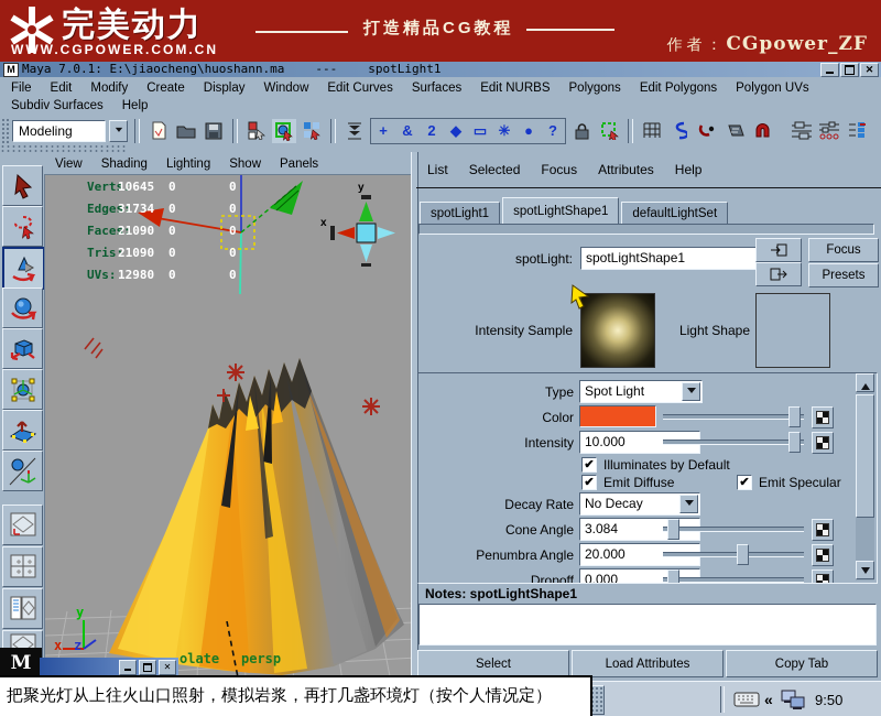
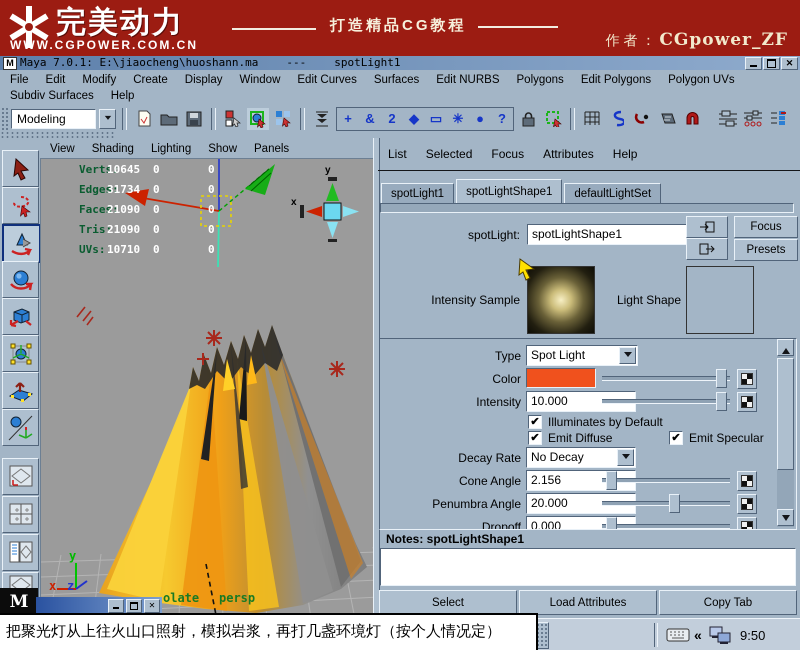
  完美动力
  WWW.CGPOWER.COM.CN
  打造精品CG教程
  作 者 ： CGpower_ZF
  M
  Maya 7.0.1: E:\jiaocheng\huoshann.ma
  ---
  spotLight1
  ✕
  File
  Edit
  Modify
  Create
  Display
  Window
  Edit Curves
  Surfaces
  Edit NURBS
  Polygons
  Edit Polygons
  Polygon UVs
  Subdiv Surfaces
  Help
  Modeling
  +
  &
  2
  ◆
  ▭
  ✳
  ●
  ?
  View
  Shading
  Lighting
  Show
  Panels
  Verts:
  10645
  0
  0
  Edges:
  31734
  0
  0
  Faces:
  21090
  0
  0
  Tris:
  21090
  0
  0
  UVs:
- 12980
+ 10710
  0
  0
  y
  x
  y
  x
  z
  olate
  persp
  List
  Selected
  Focus
  Attributes
  Help
  spotLight1
  spotLightShape1
  defaultLightSet
  spotLight:
  spotLightShape1
  Focus
  Presets
  Intensity Sample
  Light Shape
  Type
  Spot Light
  Color
  Intensity
  10.000
  ✔
  Illuminates by Default
  ✔
  Emit Diffuse
  ✔
  Emit Specular
  Decay Rate
  No Decay
  Cone Angle
- 3.084
+ 2.156
  Penumbra Angle
  20.000
  Dropoff
  0.000
  Notes: spotLightShape1
  Select
  Load Attributes
  Copy Tab
  «
  9:50
  M
  ✕
  把聚光灯从上往火山口照射，模拟岩浆，再打几盏环境灯（按个人情况定）
